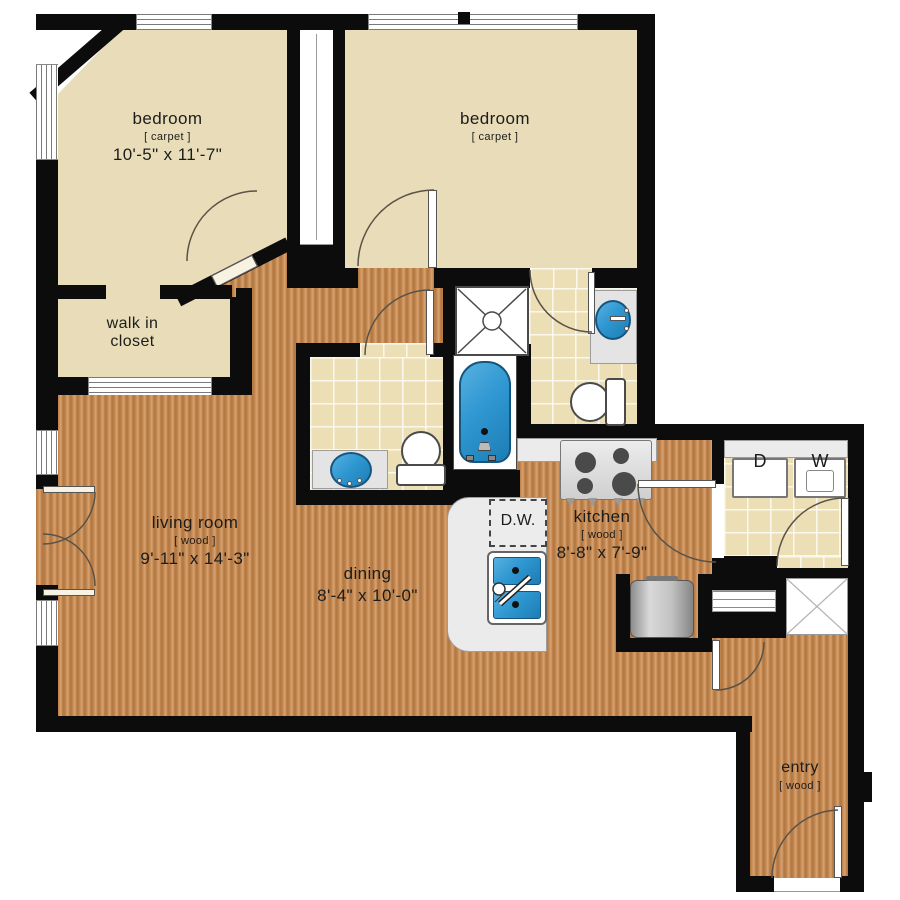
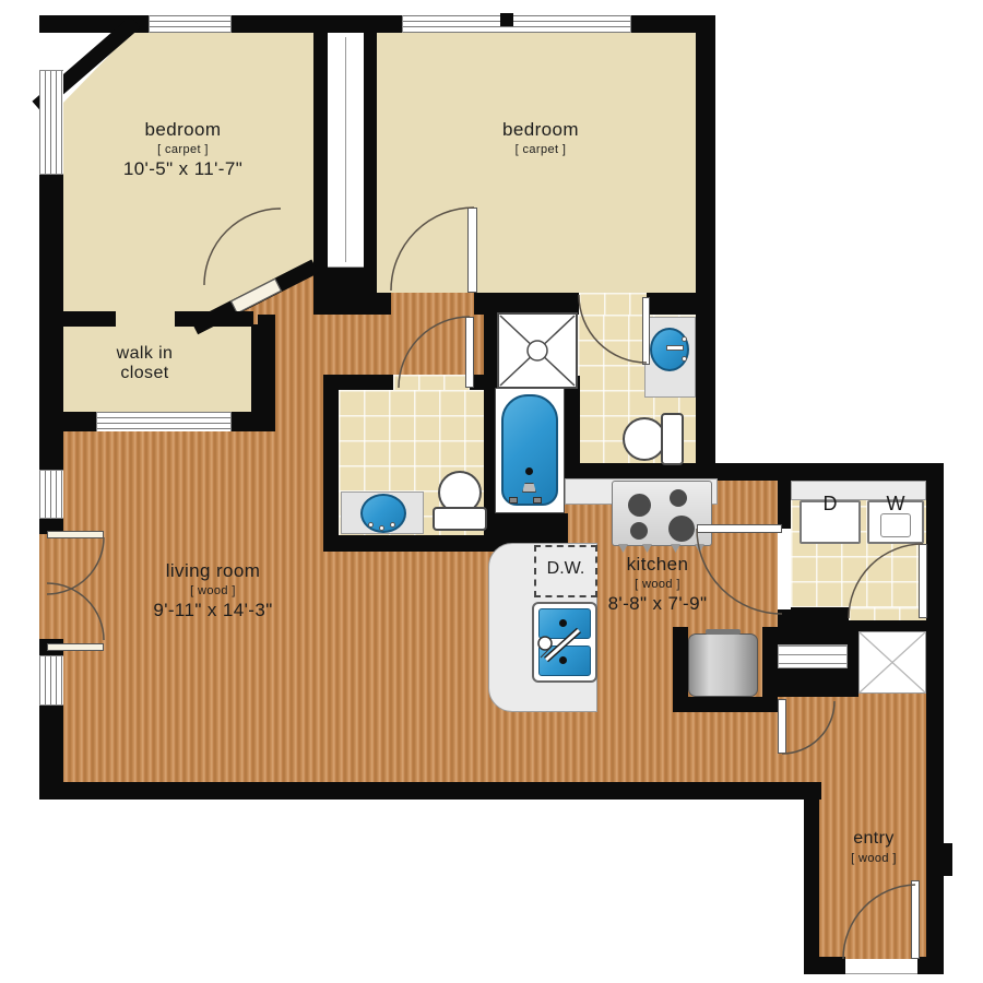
  D.W.
  D
  W
  bedroom
  [ carpet ]
  10'-5" x 11'-7"
  bedroom
  [ carpet ]
  walk in
  closet
  living room
  [ wood ]
  9'-11" x 14'-3"
- dining
- 8'-4" x 10'-0"
  kitchen
  [ wood ]
  8'-8" x 7'-9"
  entry
  [ wood ]
